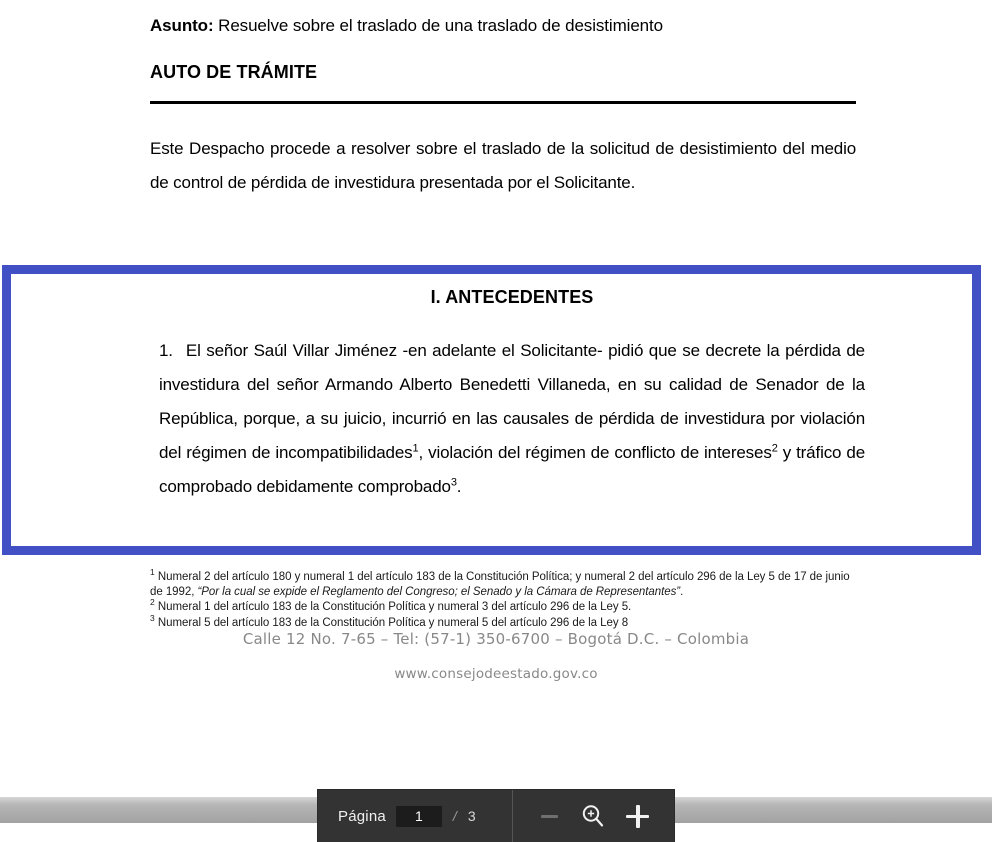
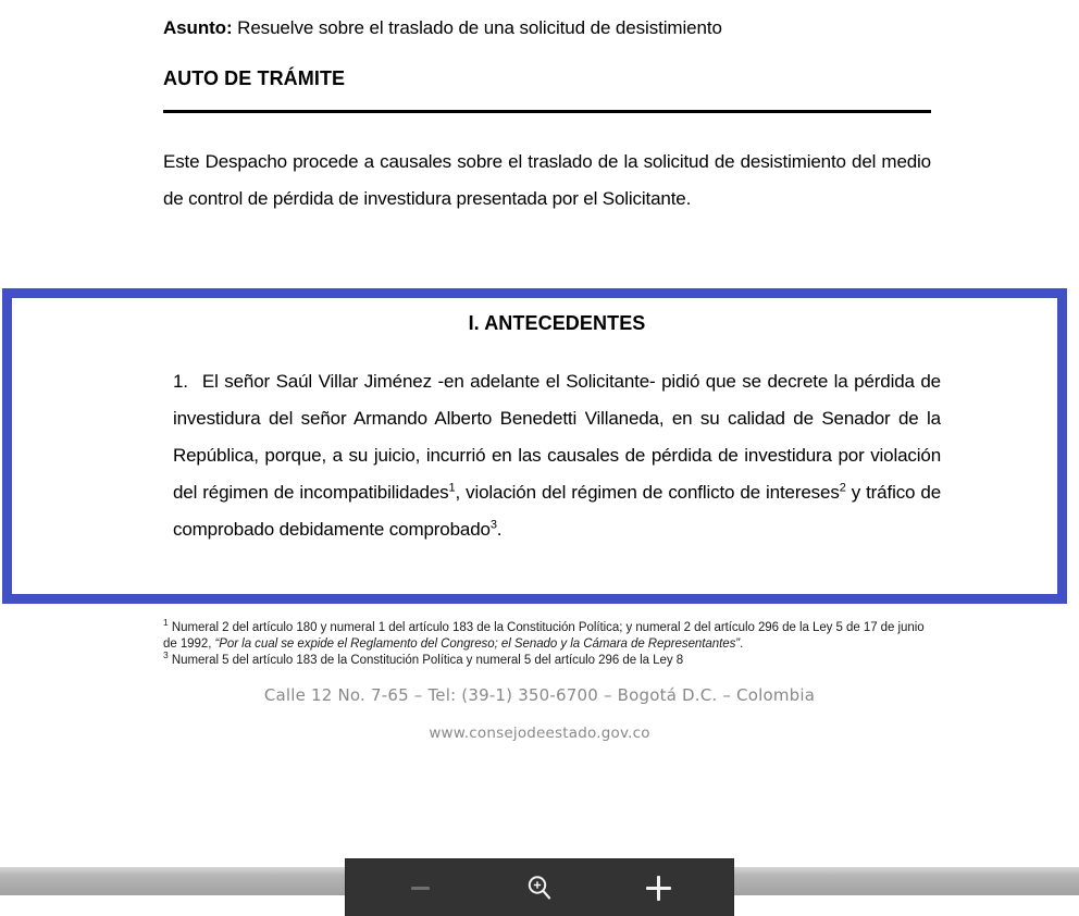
- Asunto: Resuelve sobre el traslado de una traslado de desistimiento
+ Asunto: Resuelve sobre el traslado de una solicitud de desistimiento
  AUTO DE TRÁMITE
- Este Despacho procede a resolver sobre el traslado de la solicitud de desistimiento del medio de control de pérdida de investidura presentada por el Solicitante.
+ Este Despacho procede a causales sobre el traslado de la solicitud de desistimiento del medio de control de pérdida de investidura presentada por el Solicitante.
  I. ANTECEDENTES
  1. El señor Saúl Villar Jiménez -en adelante el Solicitante- pidió que se decrete la pérdida de investidura del señor Armando Alberto Benedetti Villaneda, en su calidad de Senador de la República, porque, a su juicio, incurrió en las causales de pérdida de investidura por violación del régimen de incompatibilidades1, violación del régimen de conflicto de intereses2 y tráfico de comprobado debidamente comprobado3.
  1 Numeral 2 del artículo 180 y numeral 1 del artículo 183 de la Constitución Política; y numeral 2 del artículo 296 de la Ley 5 de 17 de junio de 1992, “Por la cual se expide el Reglamento del Congreso; el Senado y la Cámara de Representantes”.
- 2 Numeral 1 del artículo 183 de la Constitución Política y numeral 3 del artículo 296 de la Ley 5.
  3 Numeral 5 del artículo 183 de la Constitución Política y numeral 5 del artículo 296 de la Ley 8
- Calle 12 No. 7-65 – Tel: (57-1) 350-6700 – Bogotá D.C. – Colombia
+ Calle 12 No. 7-65 – Tel: (39-1) 350-6700 – Bogotá D.C. – Colombia
  www.consejodeestado.gov.co
- Página
- 1
- /
- 3
